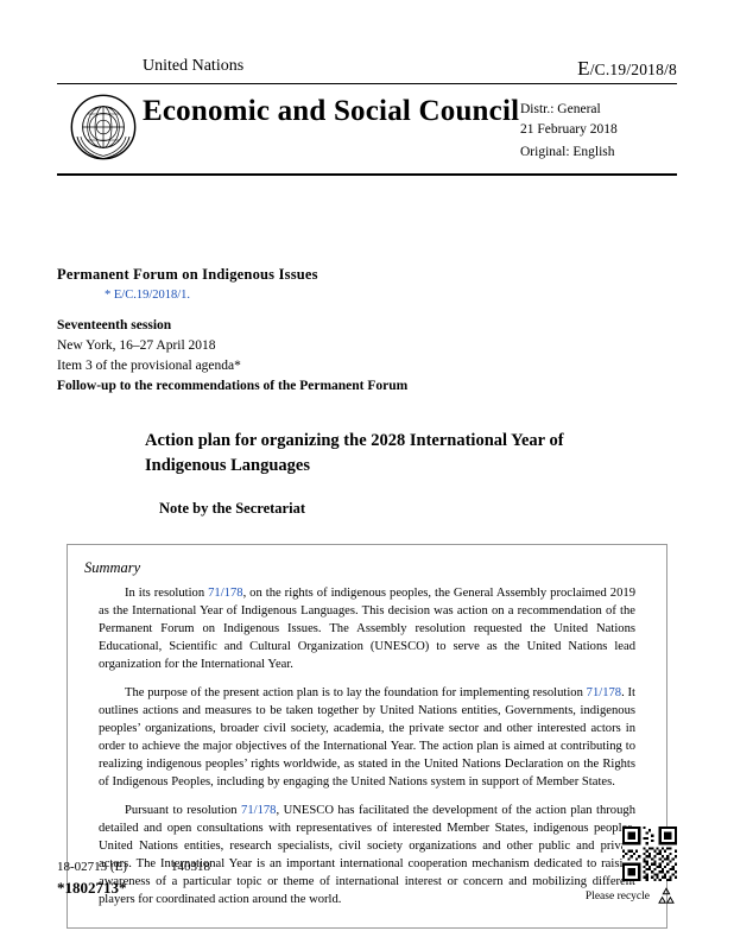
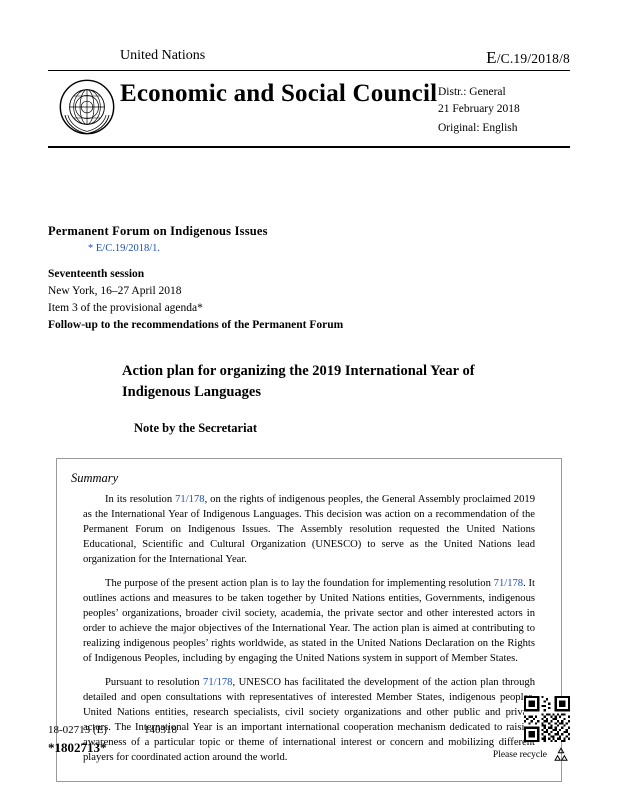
  United Nations
  E/C.19/2018/8
  Economic and Social Council
  Distr.: General
  21 February 2018
  Original: English
  Permanent Forum on Indigenous Issues
  * E/C.19/2018/1.
  Seventeenth session
  New York, 16–27 April 2018
  Item 3 of the provisional agenda*
  Follow-up to the recommendations of the Permanent Forum
- Action plan for organizing the 2028 International Year of Indigenous Languages
+ Action plan for organizing the 2019 International Year of Indigenous Languages
  Note by the Secretariat
  Summary
  In its resolution 71/178, on the rights of indigenous peoples, the General Assembly proclaimed 2019 as the International Year of Indigenous Languages. This decision was action on a recommendation of the Permanent Forum on Indigenous Issues. The Assembly resolution requested the United Nations Educational, Scientific and Cultural Organization (UNESCO) to serve as the United Nations lead organization for the International Year.
  The purpose of the present action plan is to lay the foundation for implementing resolution 71/178. It outlines actions and measures to be taken together by United Nations entities, Governments, indigenous peoples’ organizations, broader civil society, academia, the private sector and other interested actors in order to achieve the major objectives of the International Year. The action plan is aimed at contributing to realizing indigenous peoples’ rights worldwide, as stated in the United Nations Declaration on the Rights of Indigenous Peoples, including by engaging the United Nations system in support of Member States.
  Pursuant to resolution 71/178, UNESCO has facilitated the development of the action plan through detailed and open consultations with representatives of interested Member States, indigenous peopl United Nations entities, research specialists, civil society organizations and other public and priv actors. The International Year is an important international cooperation mechanism dedicated to raisi awareness of a particular topic or theme of international interest or concern and mobilizing different players for coordinated action around the world.
  18-02713 (E)
  140318
  *1802713*
  Please recycle
